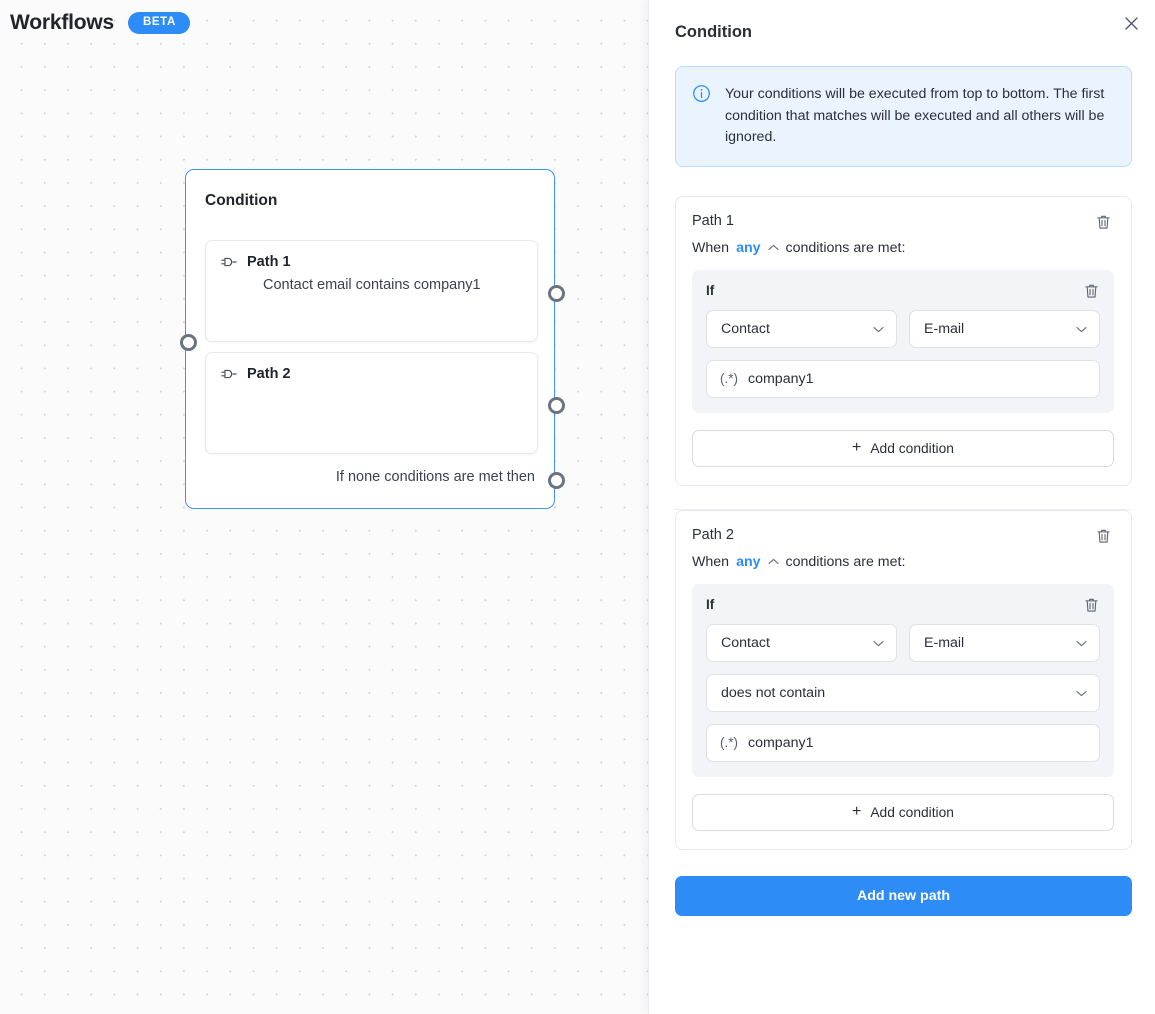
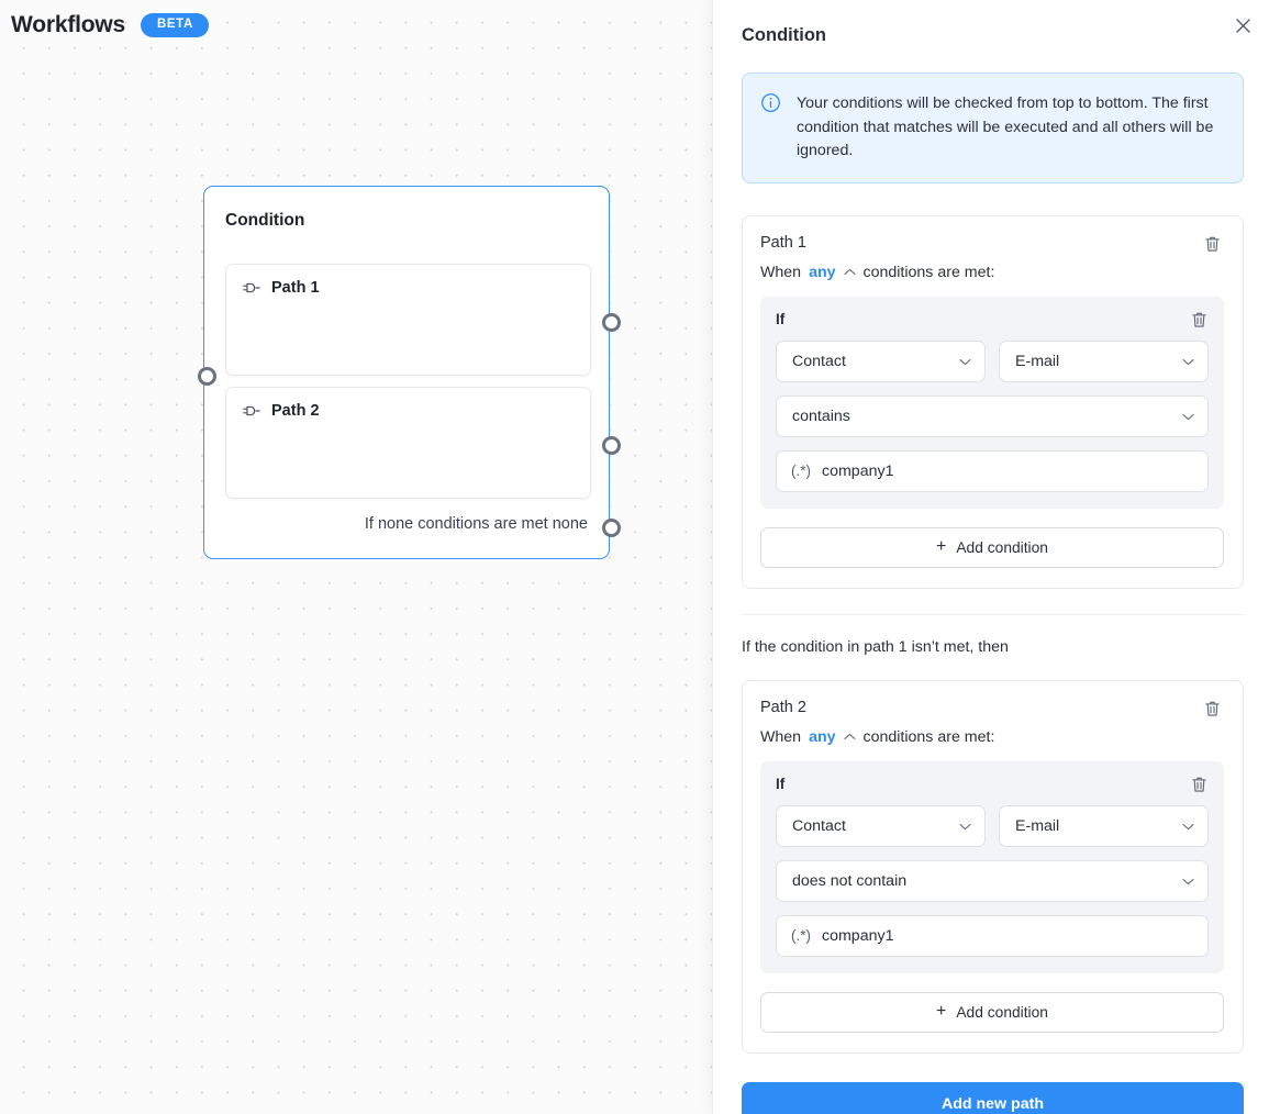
  Workflows
  BETA
  Condition
  Path 1
- Contact email contains company1
  Path 2
- If none conditions are met then
+ If none conditions are met none
  Condition
- Your conditions will be executed from top to bottom. The first condition that matches will be executed and all others will be ignored.
+ Your conditions will be checked from top to bottom. The first condition that matches will be executed and all others will be ignored.
  Path 1
  When
  any
  conditions are met:
  If
  Contact
  E-mail
+ contains
  (.*)
  company1
  +
  Add condition
+ If the condition in path 1 isn’t met, then
  Path 2
  When
  any
  conditions are met:
  If
  Contact
  E-mail
  does not contain
  (.*)
  company1
  +
  Add condition
  Add new path
